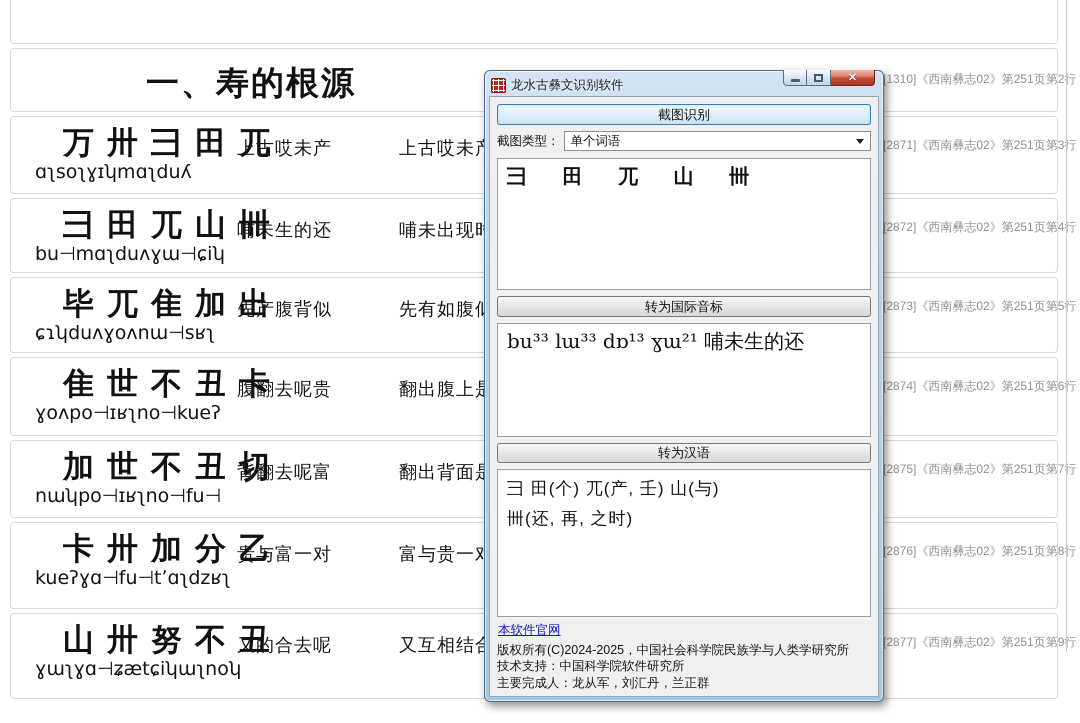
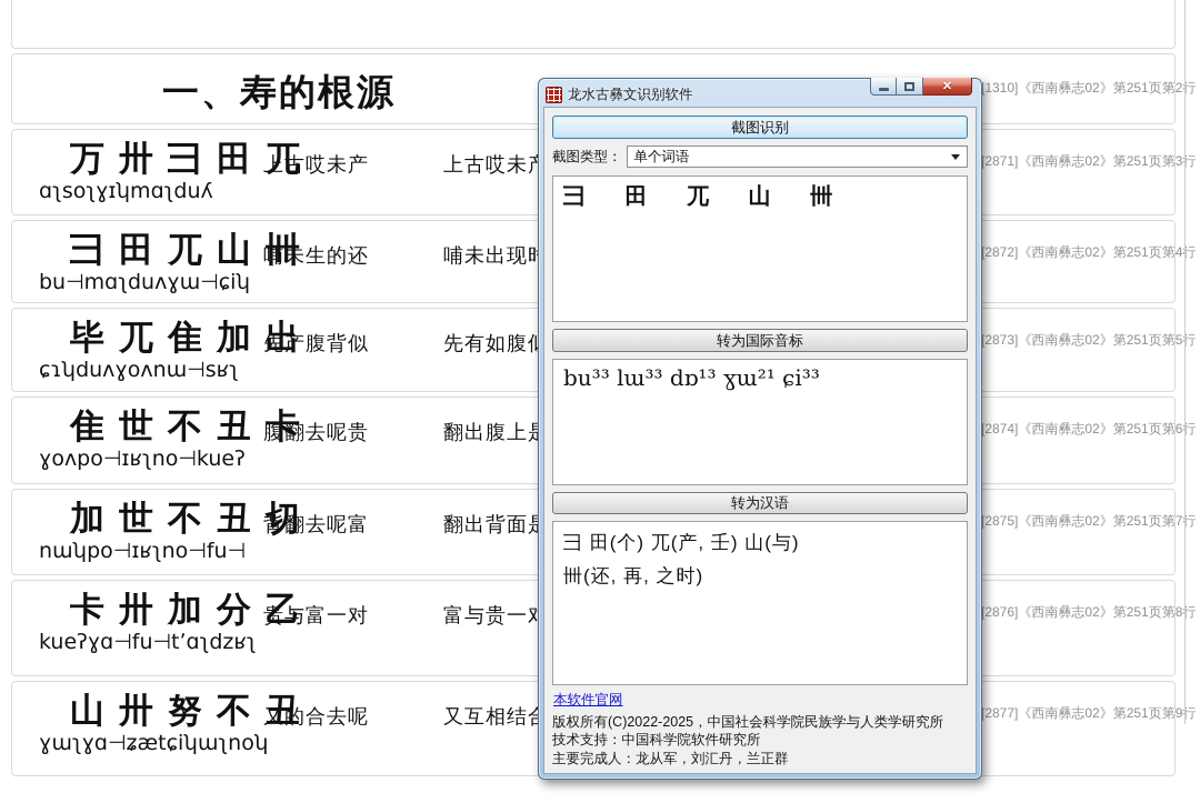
  一、寿的根源
  [1310]《西南彝志02》第251页第2行
  万卅彐田兀
  ɑʅsoʅɣɪʮmɑʅduʎ
  上古哎未产
  上古哎未
  [2871]《西南彝志02》第251页第3行
  彐田兀山卌
  bu⊣mɑʅduʌɣɯ⊣ɕiʮ
  哺未生的还
  哺未出现
  [2872]《西南彝志02》第251页第4行
  毕兀隹加出
  ɕɿʮduʌɣoʌnɯ⊣sʁʅ
  先产腹背似
  先有如腹
  [2873]《西南彝志02》第251页第5行
  隹世不丑卡
  ɣoʌpo⊣ɪʁʅno⊣kueʔ
  腹翻去呢贵
  翻出腹上
  [2874]《西南彝志02》第251页第6行
  加世不丑切
  nɯʮpo⊣ɪʁʅno⊣fu⊣
  背翻去呢富
  翻出背面
  [2875]《西南彝志02》第251页第7行
  卡卅加分乙
  kueʔɣɑ⊣fu⊣tʼɑʅdzʁʅ
  贵与富一对
  富与贵一
  [2876]《西南彝志02》第251页第8行
  山卅努不丑
  ɣɯʅɣɑ⊣ʑætɕiʮɯʅnoʮ
  又的合去呢
  又互相结
  [2877]《西南彝志02》第251页第9行
  龙水古彝文识别软件
  ✕
  截图识别
  截图类型：
  单个词语
  彐 田 兀 山 卌
  转为国际音标
- bu³³ lɯ³³ dɒ¹³ ɣɯ²¹ 哺未生的还
+ bu³³ lɯ³³ dɒ¹³ ɣɯ²¹ ɕi³³
  转为汉语
  彐 田(个) 兀(产, 壬) 山(与)
  卌(还, 再, 之时)
  本软件官网
- 版权所有(C)2024-2025，中国社会科学院民族学与人类学研究所
+ 版权所有(C)2022-2025，中国社会科学院民族学与人类学研究所
  技术支持：中国科学院软件研究所
  主要完成人：龙从军，刘汇丹，兰正群
